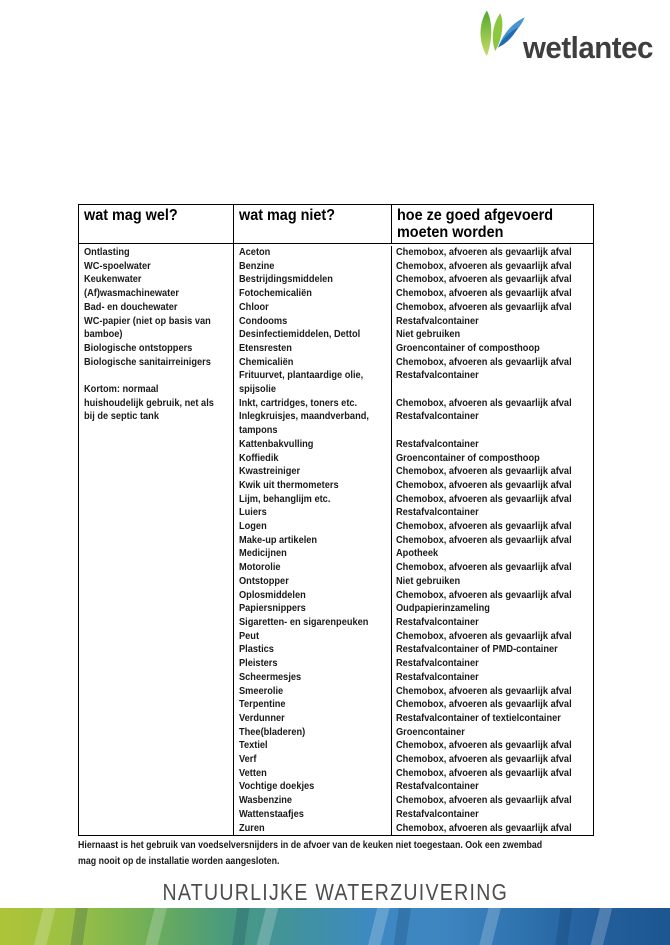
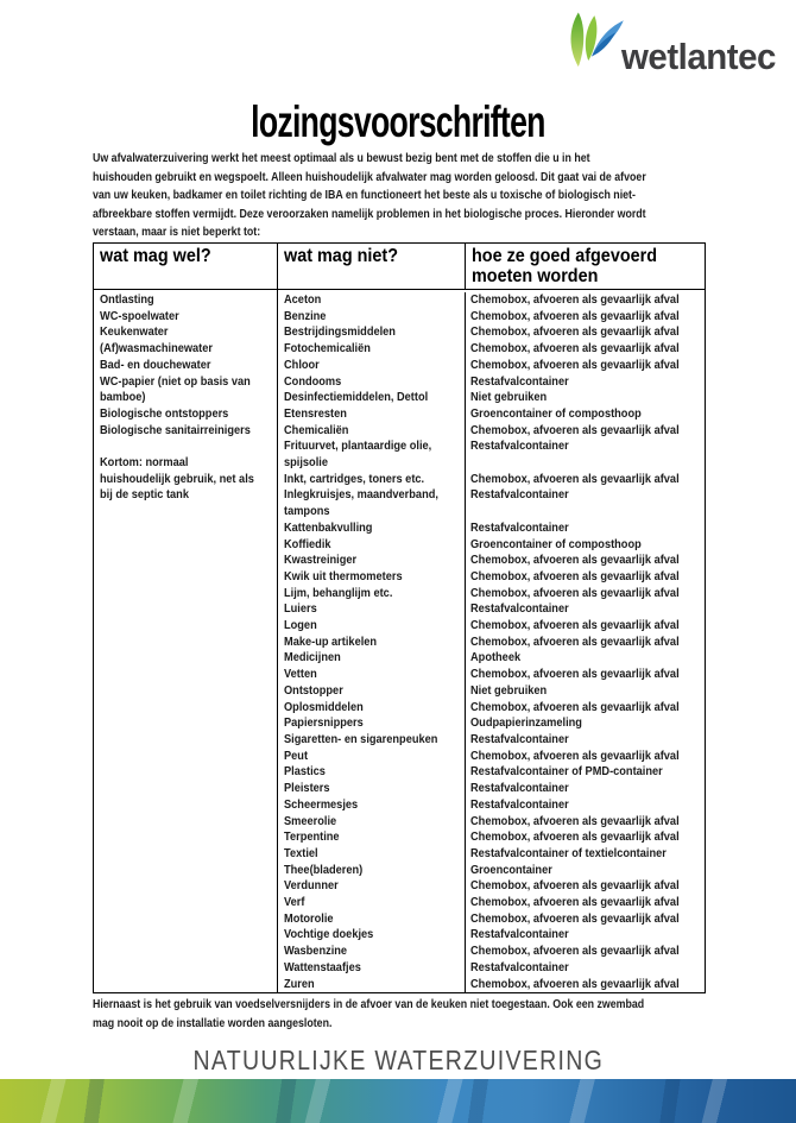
  wetlantec
+ lozingsvoorschriften
+ Uw afvalwaterzuivering werkt het meest optimaal als u bewust bezig bent met de stoffen die u in het
+ huishouden gebruikt en wegspoelt. Alleen huishoudelijk afvalwater mag worden geloosd. Dit gaat vai de afvoer
+ van uw keuken, badkamer en toilet richting de IBA en functioneert het beste als u toxische of biologisch niet-
+ afbreekbare stoffen vermijdt. Deze veroorzaken namelijk problemen in het biologische proces. Hieronder wordt
+ verstaan, maar is niet beperkt tot:
  wat mag wel?
  wat mag niet?
  hoe ze goed afgevoerd
  moeten worden
  Ontlasting
  WC-spoelwater
  Keukenwater
  (Af)wasmachinewater
  Bad- en douchewater
  WC-papier (niet op basis van
  bamboe)
  Biologische ontstoppers
  Biologische sanitairreinigers
  Kortom: normaal
  huishoudelijk gebruik, net als
  bij de septic tank
  Aceton
  Chemobox, afvoeren als gevaarlijk afval
  Benzine
  Chemobox, afvoeren als gevaarlijk afval
  Bestrijdingsmiddelen
  Chemobox, afvoeren als gevaarlijk afval
  Fotochemicaliën
  Chemobox, afvoeren als gevaarlijk afval
  Chloor
  Chemobox, afvoeren als gevaarlijk afval
  Condooms
  Restafvalcontainer
  Desinfectiemiddelen, Dettol
  Niet gebruiken
  Etensresten
  Groencontainer of composthoop
  Chemicaliën
  Chemobox, afvoeren als gevaarlijk afval
  Frituurvet, plantaardige olie,
  spijsolie
  Restafvalcontainer
  Inkt, cartridges, toners etc.
  Chemobox, afvoeren als gevaarlijk afval
  Inlegkruisjes, maandverband,
  tampons
  Restafvalcontainer
  Kattenbakvulling
  Restafvalcontainer
  Koffiedik
  Groencontainer of composthoop
  Kwastreiniger
  Chemobox, afvoeren als gevaarlijk afval
  Kwik uit thermometers
  Chemobox, afvoeren als gevaarlijk afval
  Lijm, behanglijm etc.
  Chemobox, afvoeren als gevaarlijk afval
  Luiers
  Restafvalcontainer
  Logen
  Chemobox, afvoeren als gevaarlijk afval
  Make-up artikelen
  Chemobox, afvoeren als gevaarlijk afval
  Medicijnen
  Apotheek
- Motorolie
+ Vetten
  Chemobox, afvoeren als gevaarlijk afval
  Ontstopper
  Niet gebruiken
  Oplosmiddelen
  Chemobox, afvoeren als gevaarlijk afval
  Papiersnippers
  Oudpapierinzameling
  Sigaretten- en sigarenpeuken
  Restafvalcontainer
  Peut
  Chemobox, afvoeren als gevaarlijk afval
  Plastics
  Restafvalcontainer of PMD-container
  Pleisters
  Restafvalcontainer
  Scheermesjes
  Restafvalcontainer
  Smeerolie
  Chemobox, afvoeren als gevaarlijk afval
  Terpentine
  Chemobox, afvoeren als gevaarlijk afval
- Verdunner
+ Textiel
  Restafvalcontainer of textielcontainer
  Thee(bladeren)
  Groencontainer
- Textiel
+ Verdunner
  Chemobox, afvoeren als gevaarlijk afval
  Verf
  Chemobox, afvoeren als gevaarlijk afval
- Vetten
+ Motorolie
  Chemobox, afvoeren als gevaarlijk afval
  Vochtige doekjes
  Restafvalcontainer
  Wasbenzine
  Chemobox, afvoeren als gevaarlijk afval
  Wattenstaafjes
  Restafvalcontainer
  Zuren
  Chemobox, afvoeren als gevaarlijk afval
  Hiernaast is het gebruik van voedselversnijders in de afvoer van de keuken niet toegestaan. Ook een zwembad
  mag nooit op de installatie worden aangesloten.
  NATUURLIJKE WATERZUIVERING
